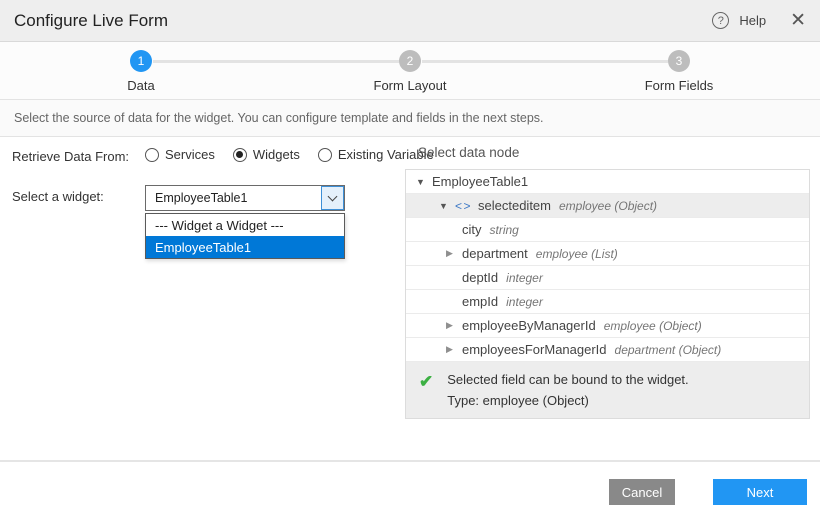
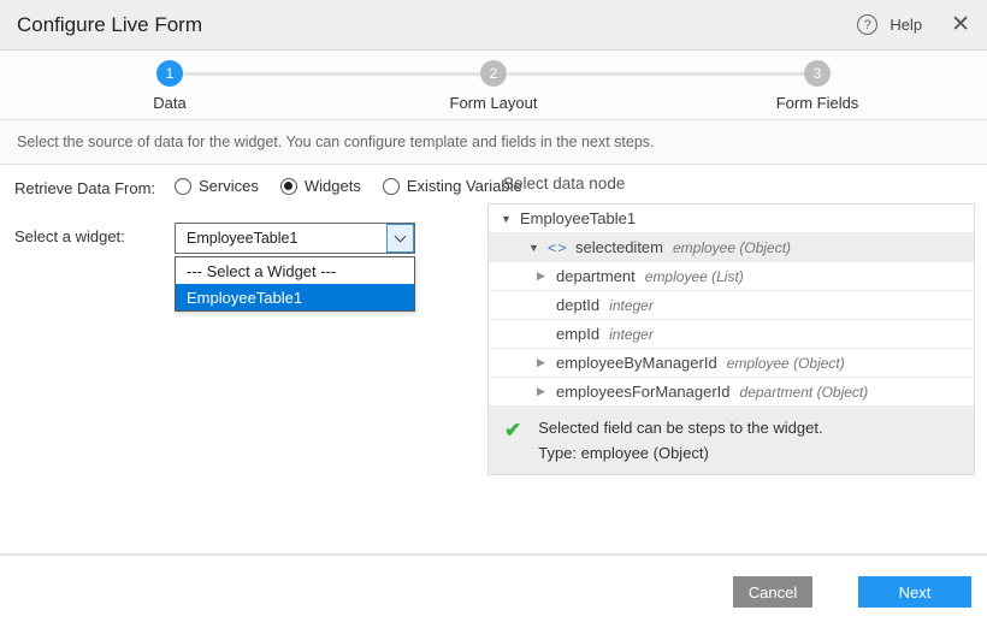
  Configure Live Form
  ?
  Help
  ✕
  1
  Data
  2
  Form Layout
  3
  Form Fields
  Select the source of data for the widget. You can configure template and fields in the next steps.
  Retrieve Data From:
  Services
  Widgets
  Existing Variable
  Select a widget:
  EmployeeTable1
- --- Widget a Widget ---
+ --- Select a Widget ---
  EmployeeTable1
  Select data node
  ▼
  EmployeeTable1
  ▼
  <>
  selecteditem
  employee (Object)
- city
- string
  ▶
  department
  employee (List)
  deptId
  integer
  empId
  integer
  ▶
  employeeByManagerId
  employee (Object)
  ▶
  employeesForManagerId
  department (Object)
  ✔
- Selected field can be bound to the widget.
+ Selected field can be steps to the widget.
  Type: employee (Object)
  Cancel
  Next
